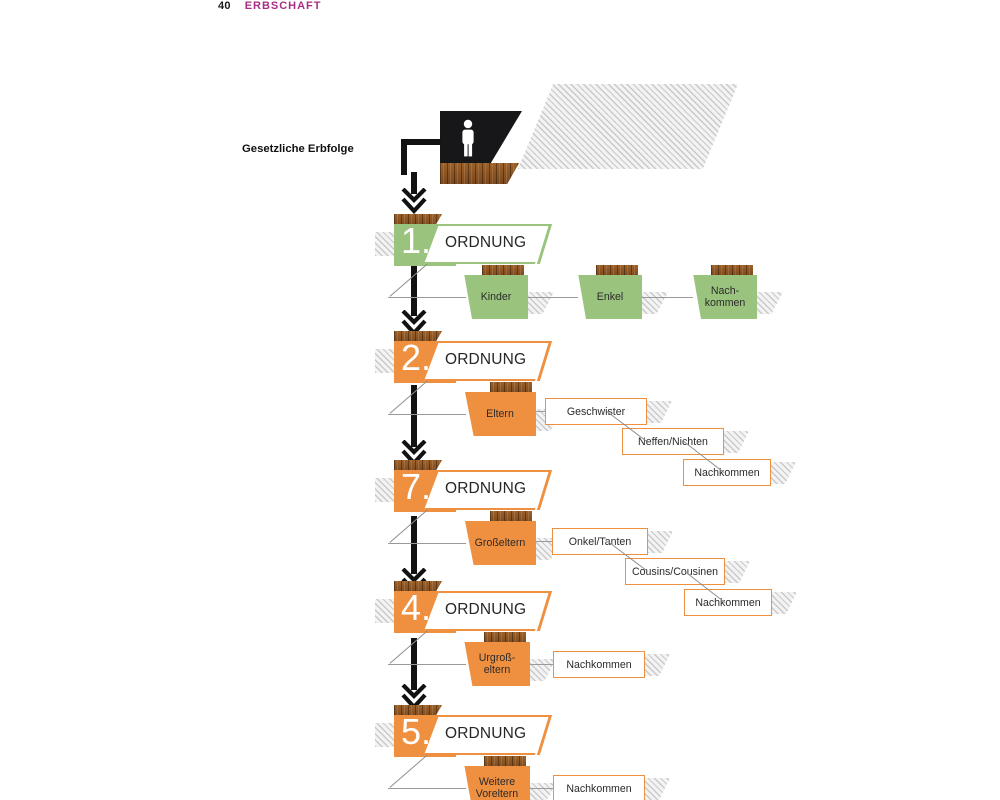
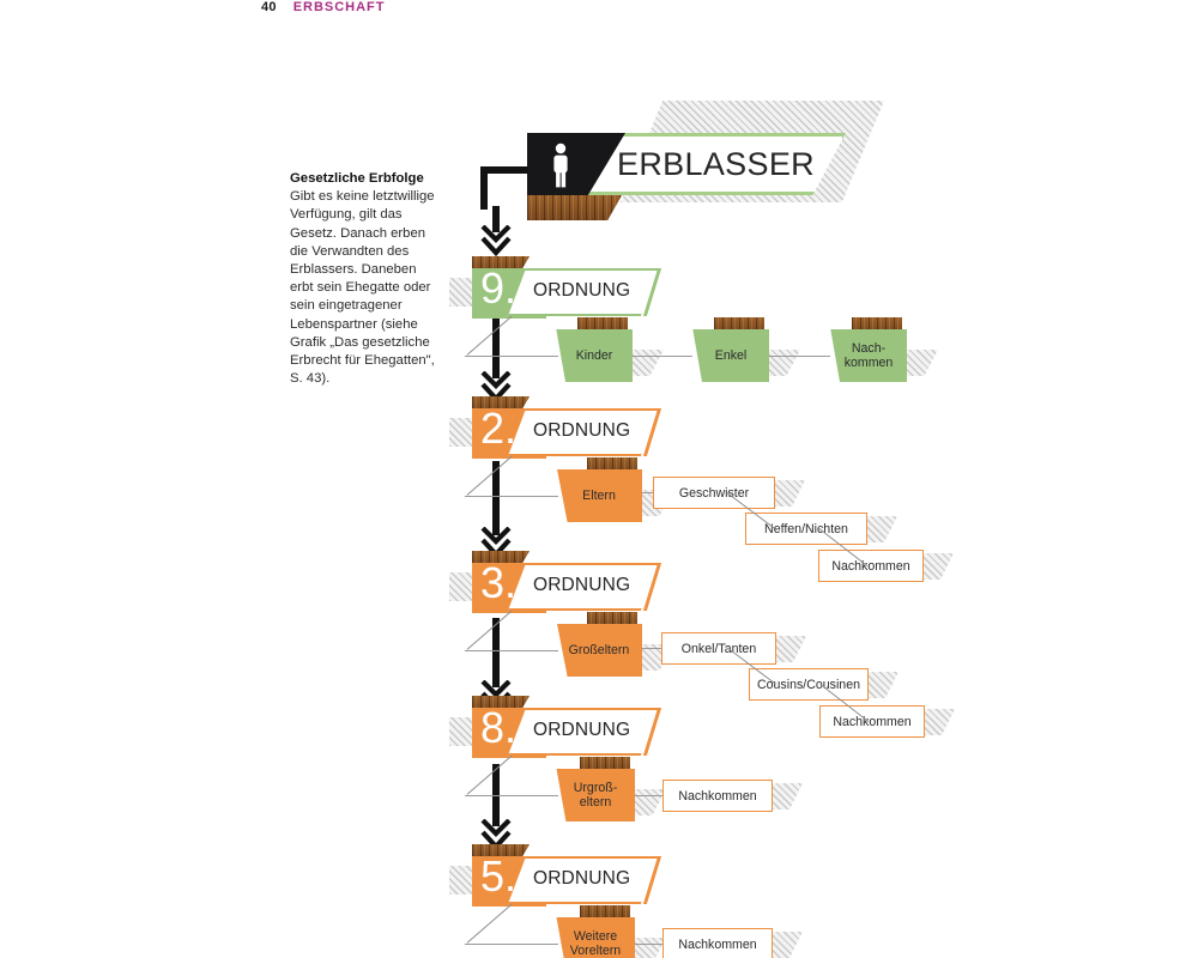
  40
  ERBSCHAFT
  Gesetzliche Erbfolge
+ Gibt es keine letztwillige Verfügung, gilt das Gesetz. Danach erben die Verwandten des Erblassers. Daneben erbt sein Ehegatte oder sein eingetragener Lebenspartner (siehe Grafik „Das gesetzliche Erbrecht für Ehegatten", S. 43).
+ ERBLASSER
- 1.
+ 9.
  ORDNUNG
  Kinder
  Enkel
  Nach-
  kommen
  2.
  ORDNUNG
  Eltern
  Geschwster
  Neffen/Nihten
  Nachkommen
- 7.
+ 3.
  ORDNUNG
  Großeltern
  Onkel/Tnten
  Cousins/Cusinen
  Nachkommen
- 4.
+ 8.
  ORDNUNG
  Urgroß-
  eltern
  Nachkommen
  5.
  ORDNUNG
  Weitere
  Voreltern
  Nachkommen
